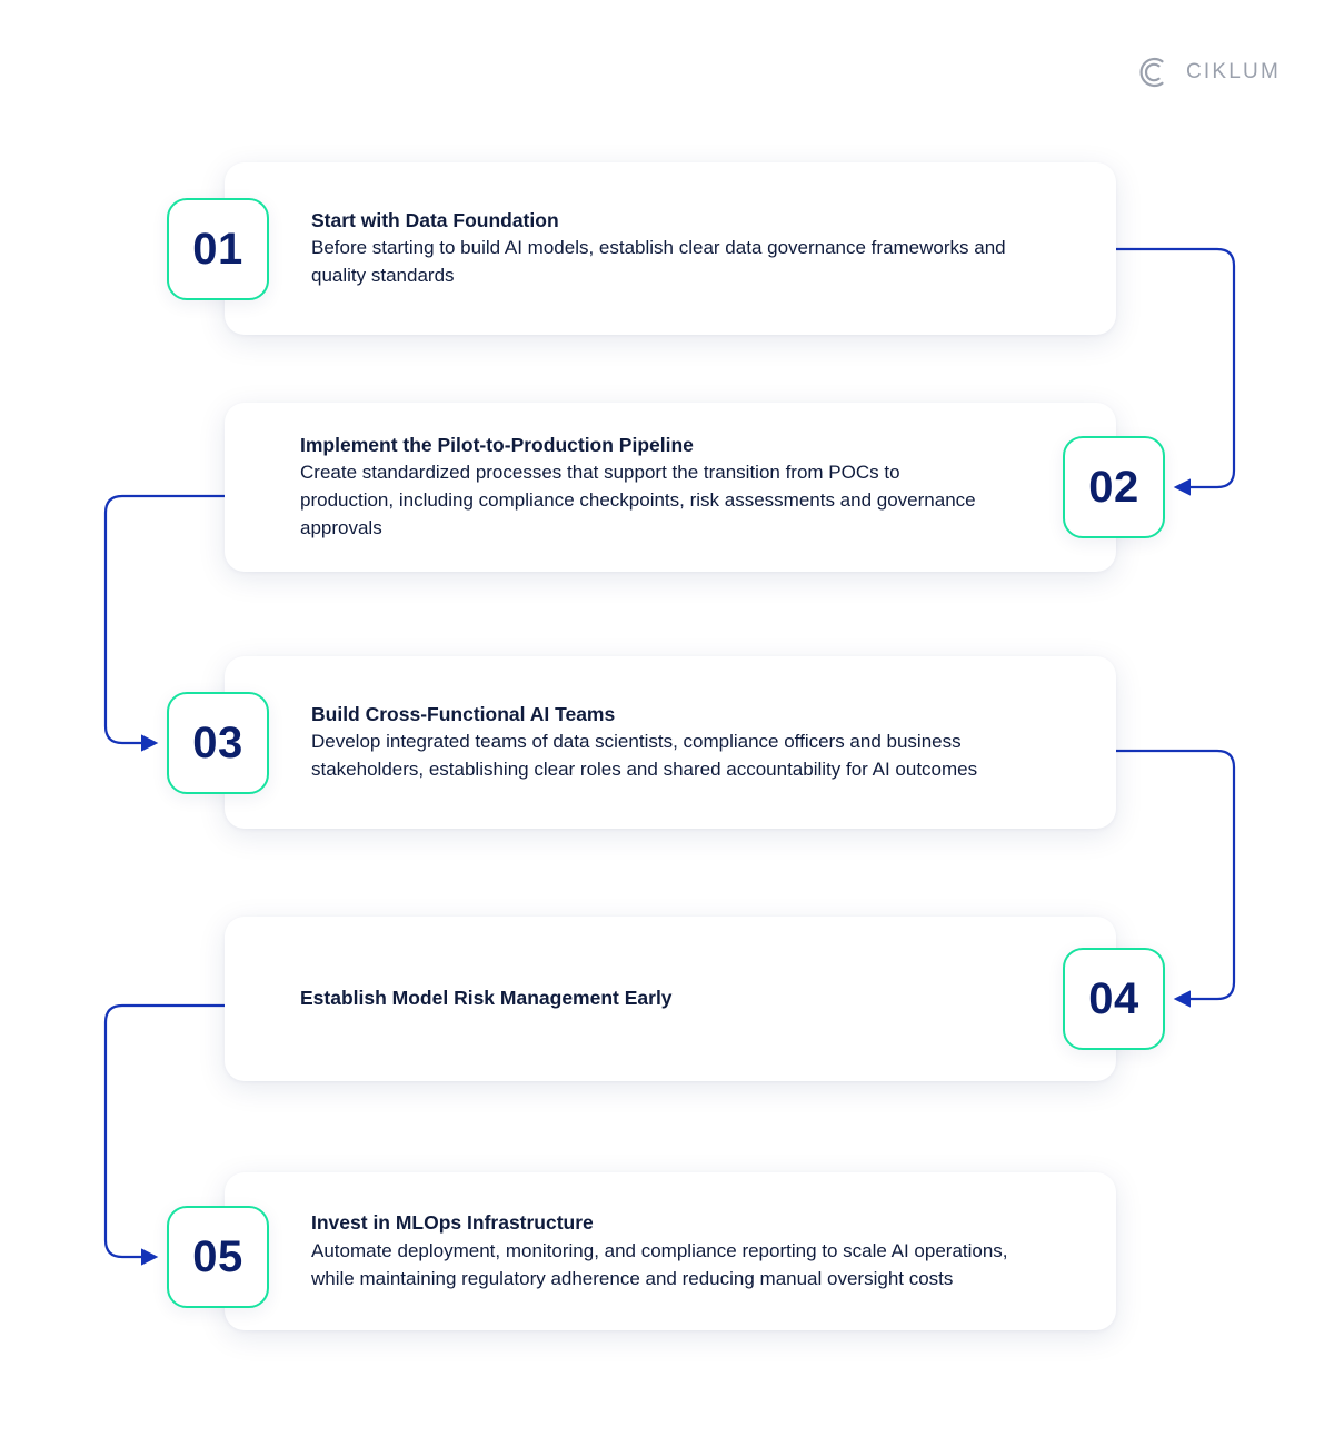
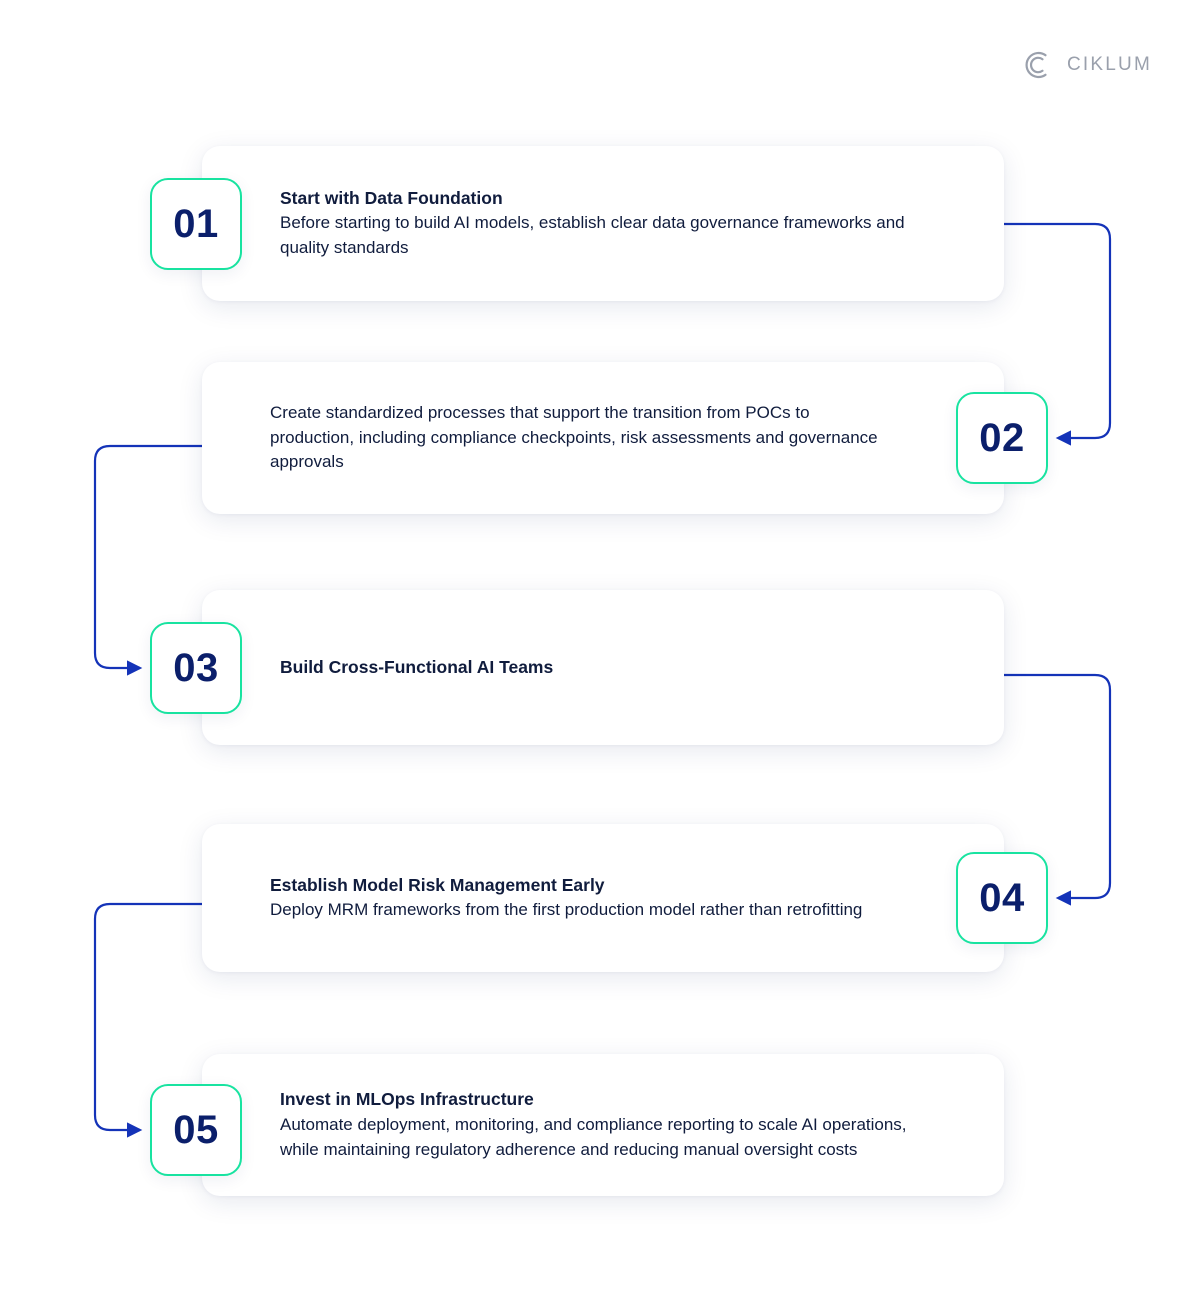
  CIKLUM
  Start with Data Foundation
  Before starting to build AI models, establish clear data governance frameworks and quality standards
  01
- Implement the Pilot-to-Production Pipeline
  Create standardized processes that support the transition from POCs to production, including compliance checkpoints, risk assessments and governance approvals
  02
  Build Cross-Functional AI Teams
- Develop integrated teams of data scientists, compliance officers and business stakeholders, establishing clear roles and shared accountability for AI outcomes
  03
  Establish Model Risk Management Early
+ Deploy MRM frameworks from the first production model rather than retrofitting
  04
  Invest in MLOps Infrastructure
  Automate deployment, monitoring, and compliance reporting to scale AI operations, while maintaining regulatory adherence and reducing manual oversight costs
  05
